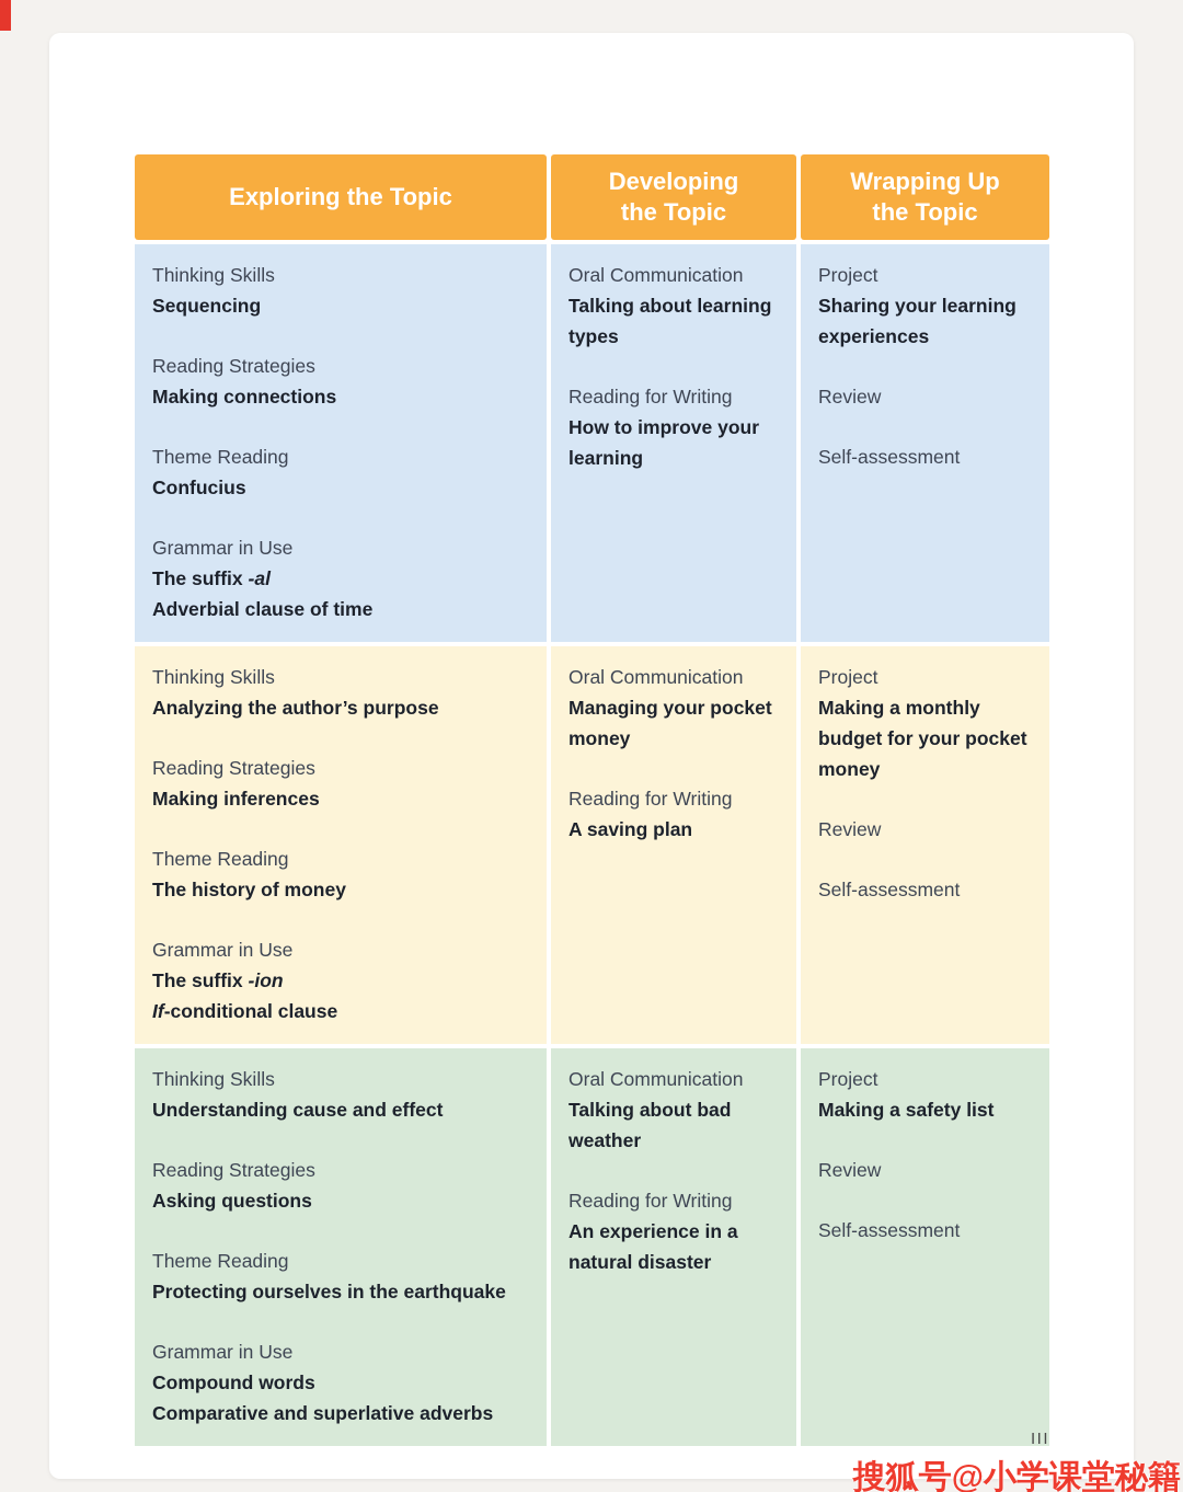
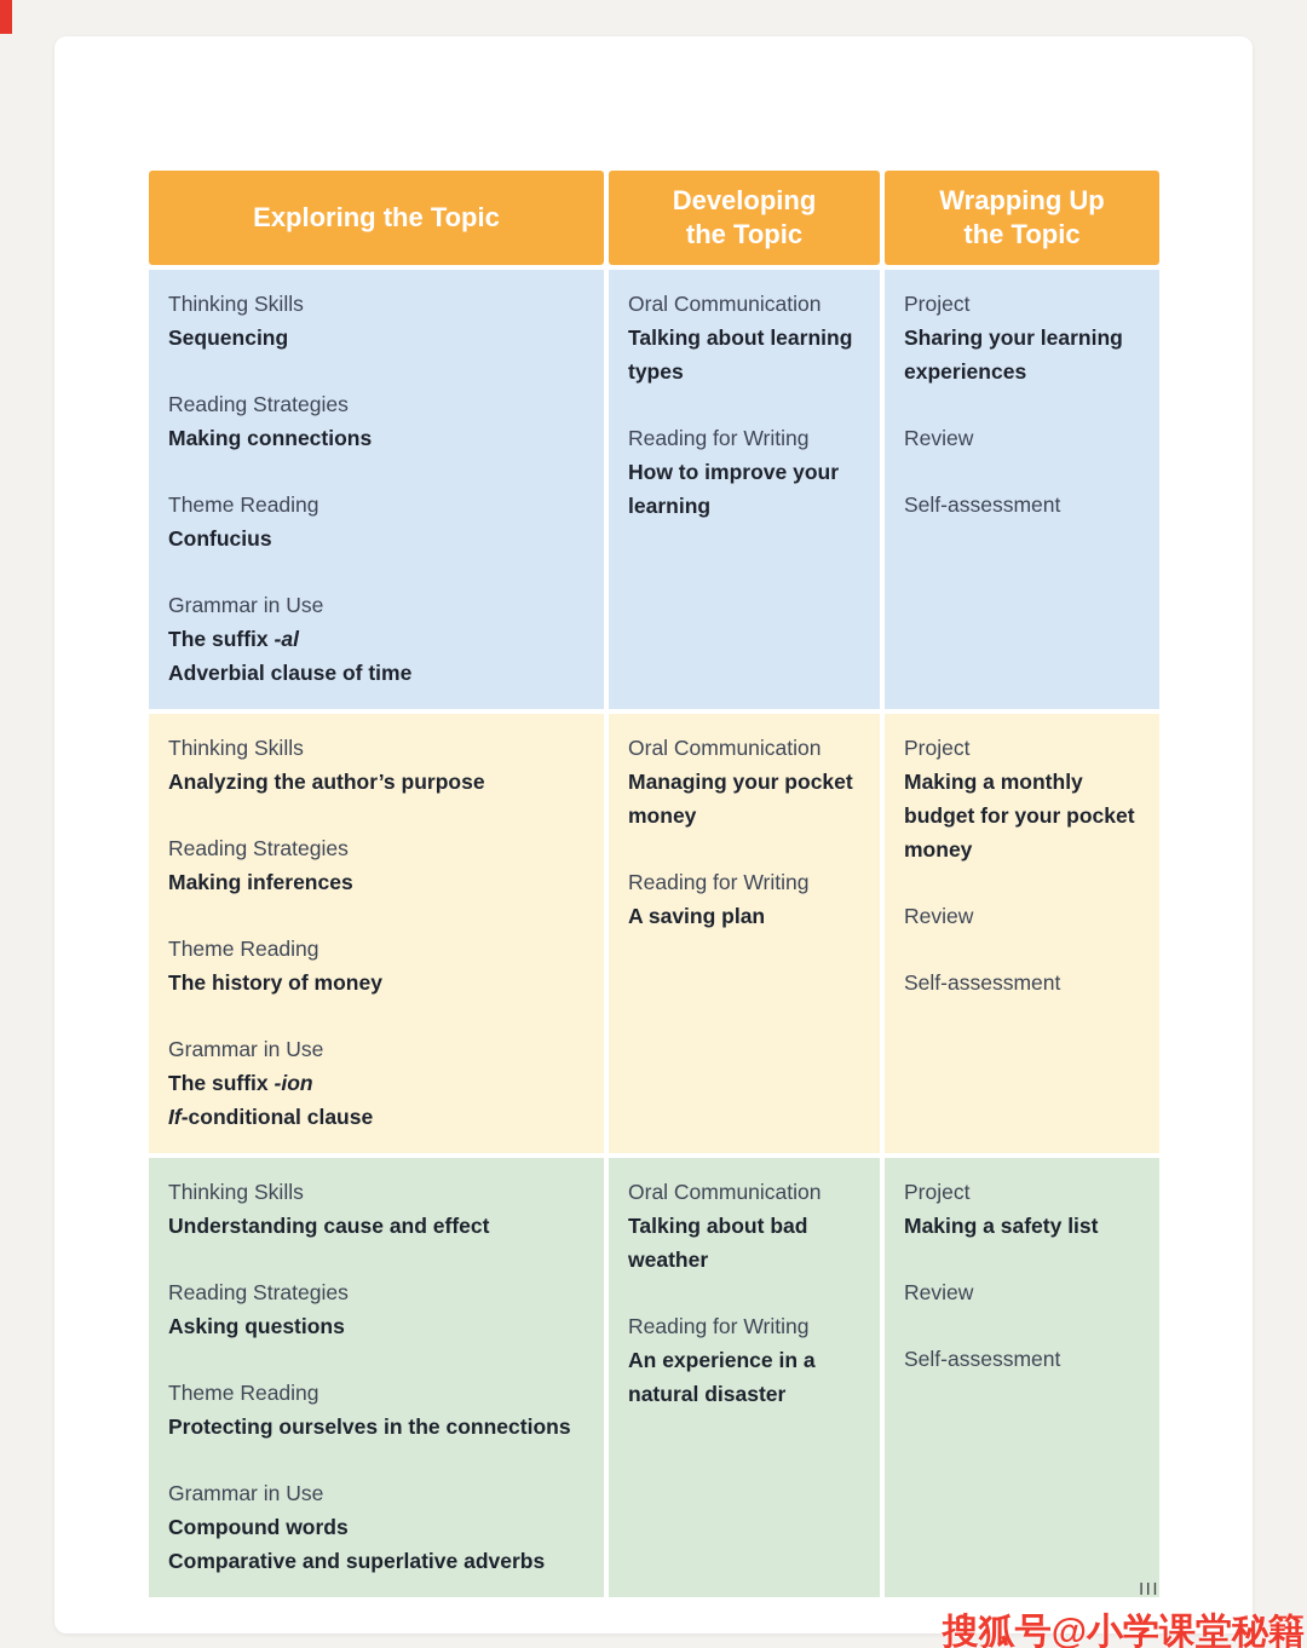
  Exploring the Topic
  Developing
  the Topic
  Wrapping Up
  the Topic
  Thinking Skills
  Sequencing
  Reading Strategies
  Making connections
  Theme Reading
  Confucius
  Grammar in Use
  The suffix -al
  Adverbial clause of time
  Oral Communication
  Talking about learning types
  Reading for Writing
  How to improve your learning
  Project
  Sharing your learning experiences
  Review
  Self-assessment
  Thinking Skills
  Analyzing the author’s purpose
  Reading Strategies
  Making inferences
  Theme Reading
  The history of money
  Grammar in Use
  The suffix -ion
  If-conditional clause
  Oral Communication
  Managing your pocket money
  Reading for Writing
  A saving plan
  Project
  Making a monthly budget for your pocket money
  Review
  Self-assessment
  Thinking Skills
  Understanding cause and effect
  Reading Strategies
  Asking questions
  Theme Reading
- Protecting ourselves in the earthquake
+ Protecting ourselves in the connections
  Grammar in Use
  Compound words
  Comparative and superlative adverbs
  Oral Communication
  Talking about bad weather
  Reading for Writing
  An experience in a natural disaster
  Project
  Making a safety list
  Review
  Self-assessment
  III
  搜狐号@小学课堂秘籍
